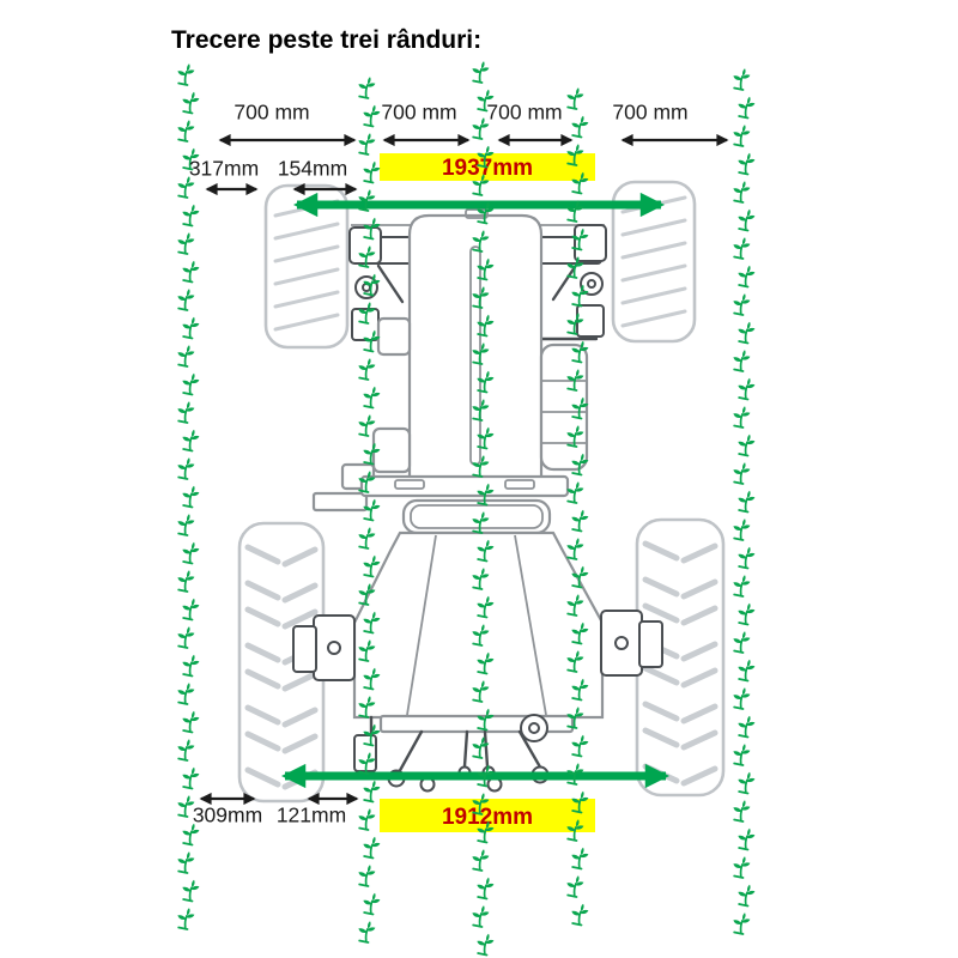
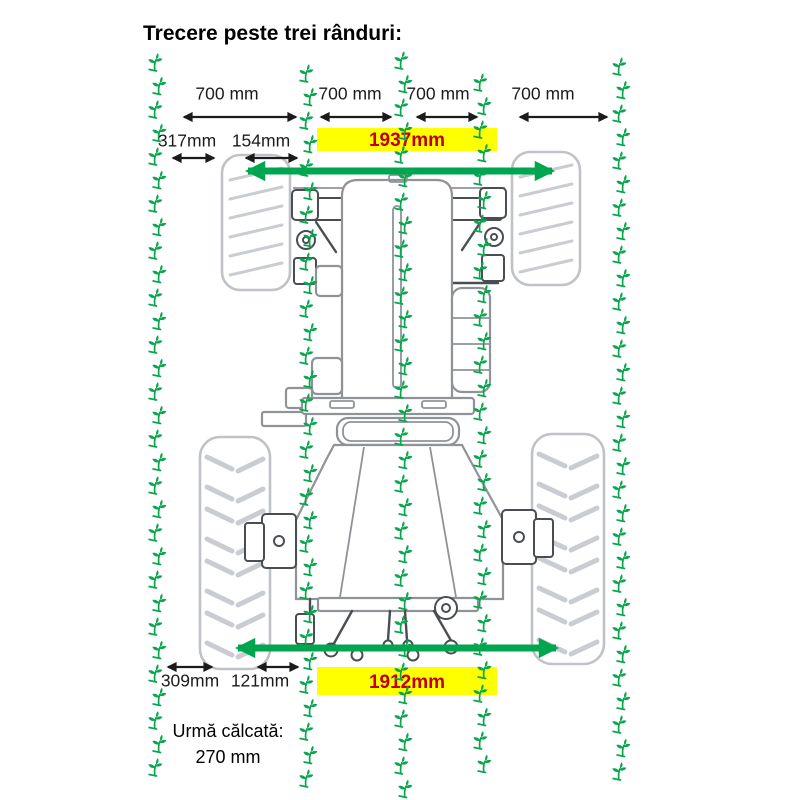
  Trecere peste trei rânduri:
  1937mm
  1912mm
  700 mm
  700 mm
  700 mm
  700 mm
  317mm
  154mm
  309mm
  121mm
+ Urmă călcată:
+ 270 mm
